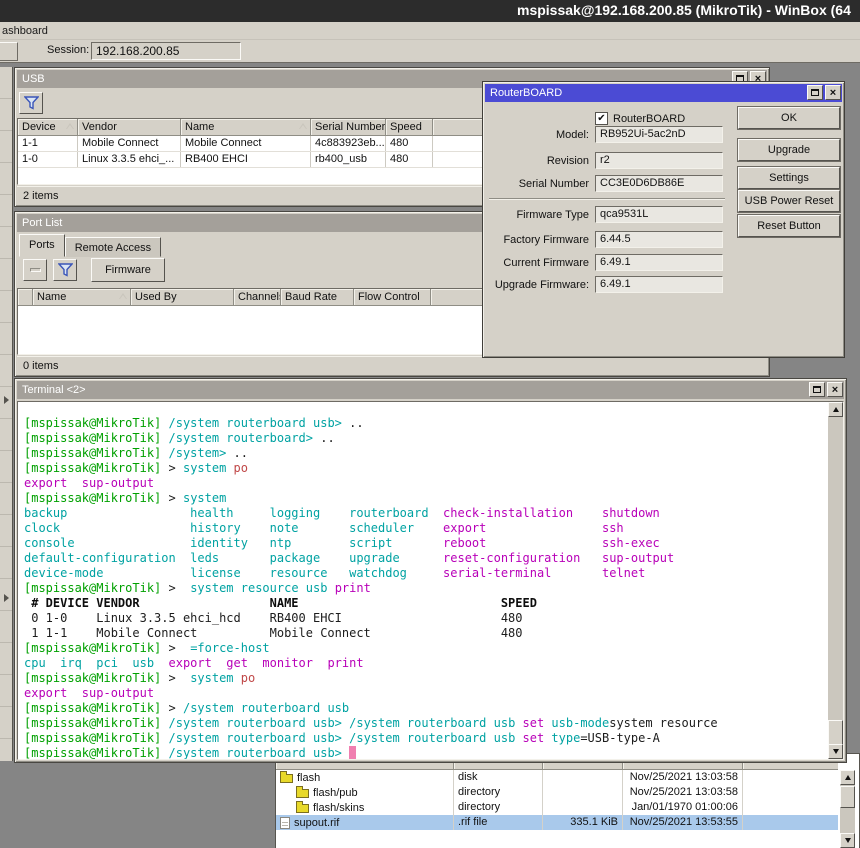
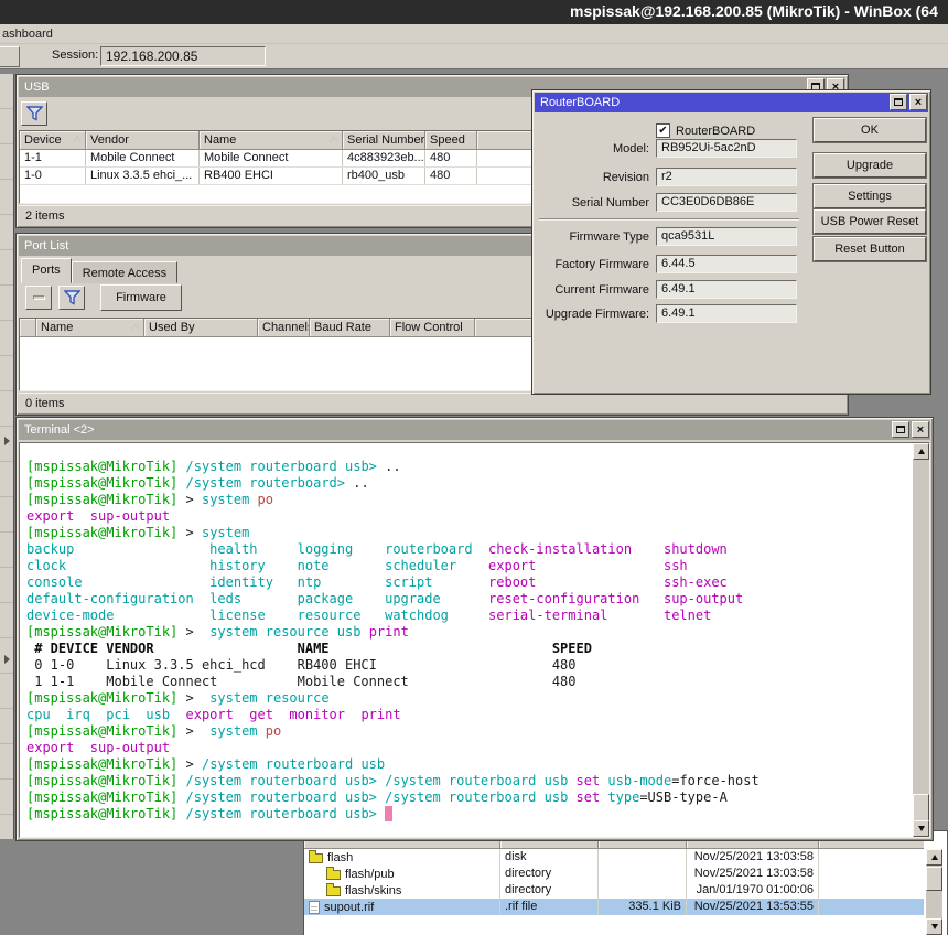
  mspissak@192.168.200.85 (MikroTik) - WinBox (64
  ashboard
  Session:
  192.168.200.85
  USB
  ×
  Device
  Vendor
  Name
  Serial Number
  Speed
  1-1
  Mobile Connect
  Mobile Connect
  4c883923eb...
  480
  1-0
  Linux 3.3.5 ehci_...
  RB400 EHCI
  rb400_usb
  480
  2 items
  Port List
  Ports
  Remote Access
  Firmware
  Name
  Used By
  Channel
  Baud Rate
  Flow Control
  0 items
  flash
  disk
  Nov/25/2021 13:03:58
  flash/pub
  directory
  Nov/25/2021 13:03:58
  flash/skins
  directory
  Jan/01/1970 01:00:06
  supout.rif
  .rif file
  335.1 KiB
  Nov/25/2021 13:53:55
  Terminal <2>
  ×
  [mspissak@MikroTik] /system routerboard usb> ..
  [mspissak@MikroTik] /system routerboard> ..
- [mspissak@MikroTik] /system> ..
  [mspissak@MikroTik] > system po
  export sup-output
  [mspissak@MikroTik] > system
  backup health logging routerboard check-installation shutdown
  clock history note scheduler export ssh
  console identity ntp script reboot ssh-exec
  default-configuration leds package upgrade reset-configuration sup-output
  device-mode license resource watchdog serial-terminal telnet
  [mspissak@MikroTik] > system resource usb print
  # DEVICE VENDOR NAME SPEED
  0 1-0 Linux 3.3.5 ehci_hcd RB400 EHCI 480
  1 1-1 Mobile Connect Mobile Connect 480
- [mspissak@MikroTik] > =force-host
+ [mspissak@MikroTik] > system resource
  cpu irq pci usb export get monitor print
  [mspissak@MikroTik] > system po
  export sup-output
  [mspissak@MikroTik] > /system routerboard usb
- [mspissak@MikroTik] /system routerboard usb> /system routerboard usb set usb-modesystem resource
+ [mspissak@MikroTik] /system routerboard usb> /system routerboard usb set usb-mode=force-host
  [mspissak@MikroTik] /system routerboard usb> /system routerboard usb set type=USB-type-A
  [mspissak@MikroTik] /system routerboard usb>
  RouterBOARD
  ×
  ✔
  RouterBOARD
  Model:
  RB952Ui-5ac2nD
  Revision
  r2
  Serial Number
  CC3E0D6DB86E
  Firmware Type
  qca9531L
  Factory Firmware
  6.44.5
  Current Firmware
  6.49.1
  Upgrade Firmware:
  6.49.1
  OK
  Upgrade
  Settings
  USB Power Reset
  Reset Button
